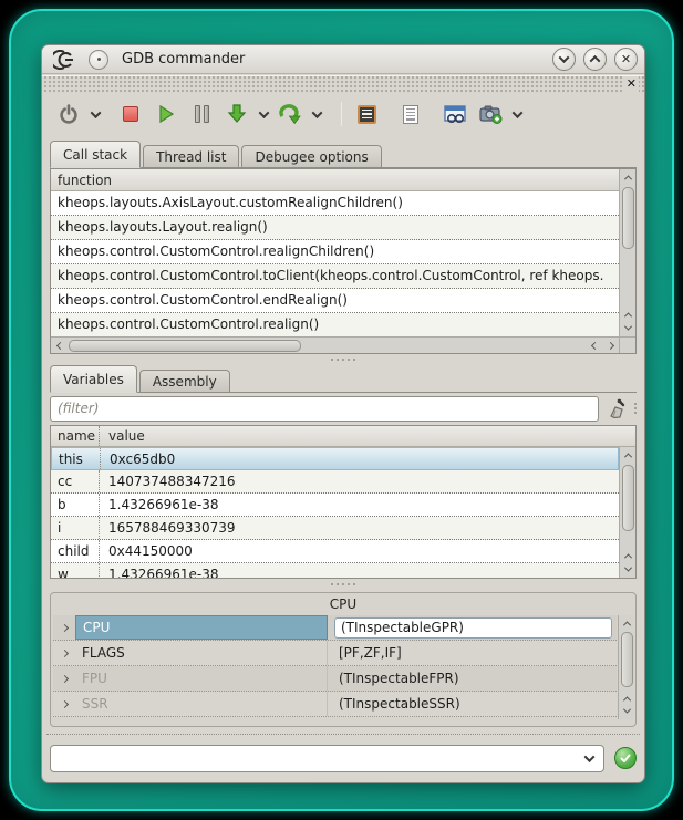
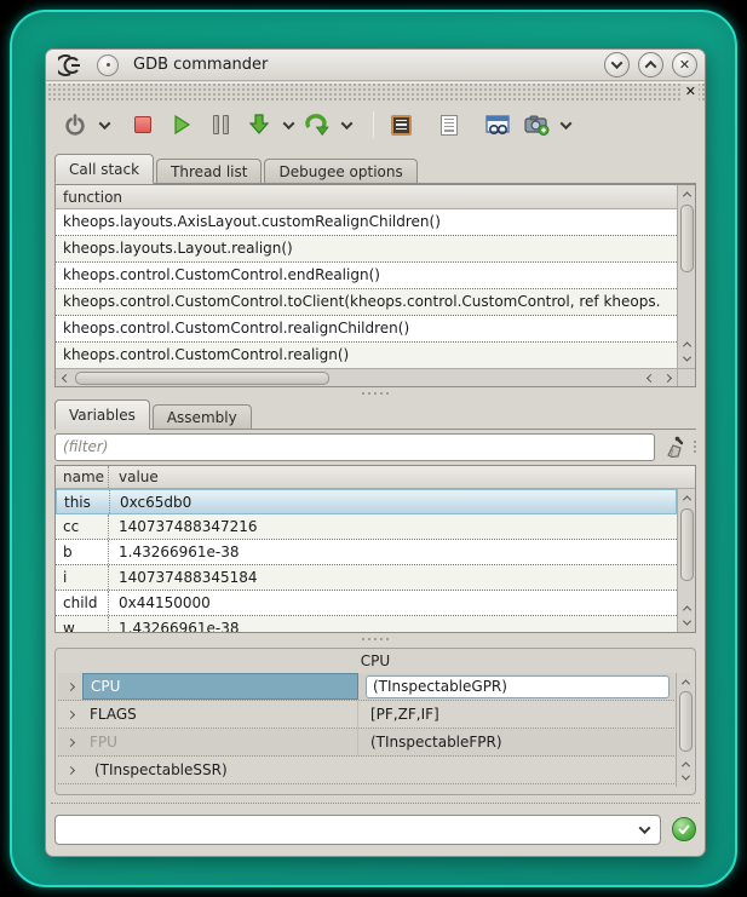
  GDB commander
  ✕
  ✕
  Call stack
  Thread list
  Debugee options
  function
  kheops.layouts.AxisLayout.customRealignChildren()
  kheops.layouts.Layout.realign()
- kheops.control.CustomControl.realignChildren()
+ kheops.control.CustomControl.endRealign()
  kheops.control.CustomControl.toClient(kheops.control.CustomControl, ref kheops.
- kheops.control.CustomControl.endRealign()
+ kheops.control.CustomControl.realignChildren()
  kheops.control.CustomControl.realign()
  Variables
  Assembly
  (filter)
  name
  value
  this
  0xc65db0
  cc
  140737488347216
  b
  1.43266961e-38
  i
- 165788469330739
+ 140737488345184
  child
  0x44150000
  w
  1.43266961e-38
  CPU
  CPU
  (TInspectableGPR)
  FLAGS
  [PF,ZF,IF]
  FPU
  (TInspectableFPR)
- SSR
  (TInspectableSSR)
